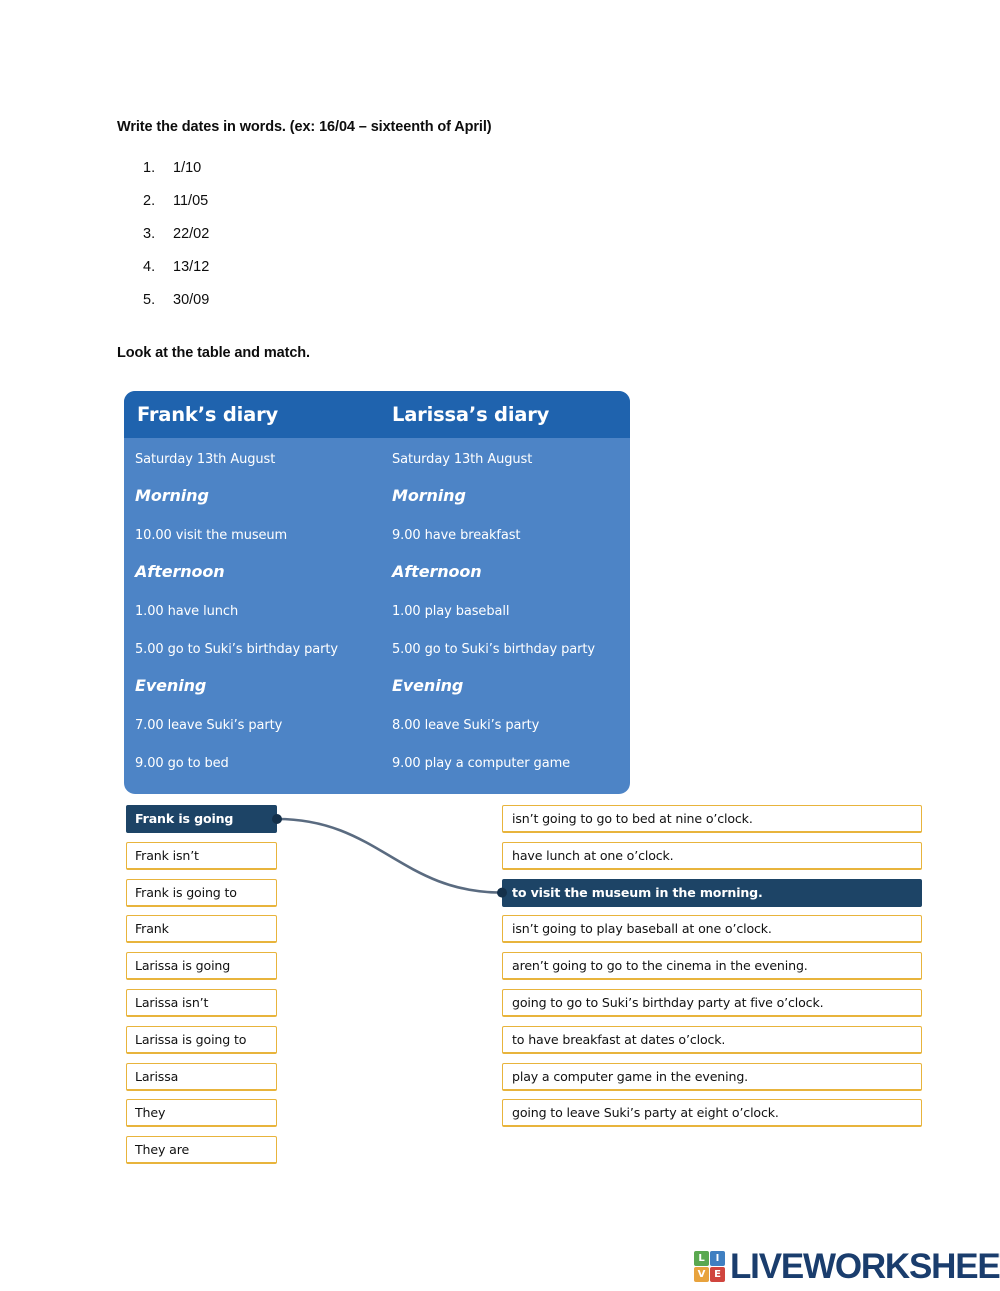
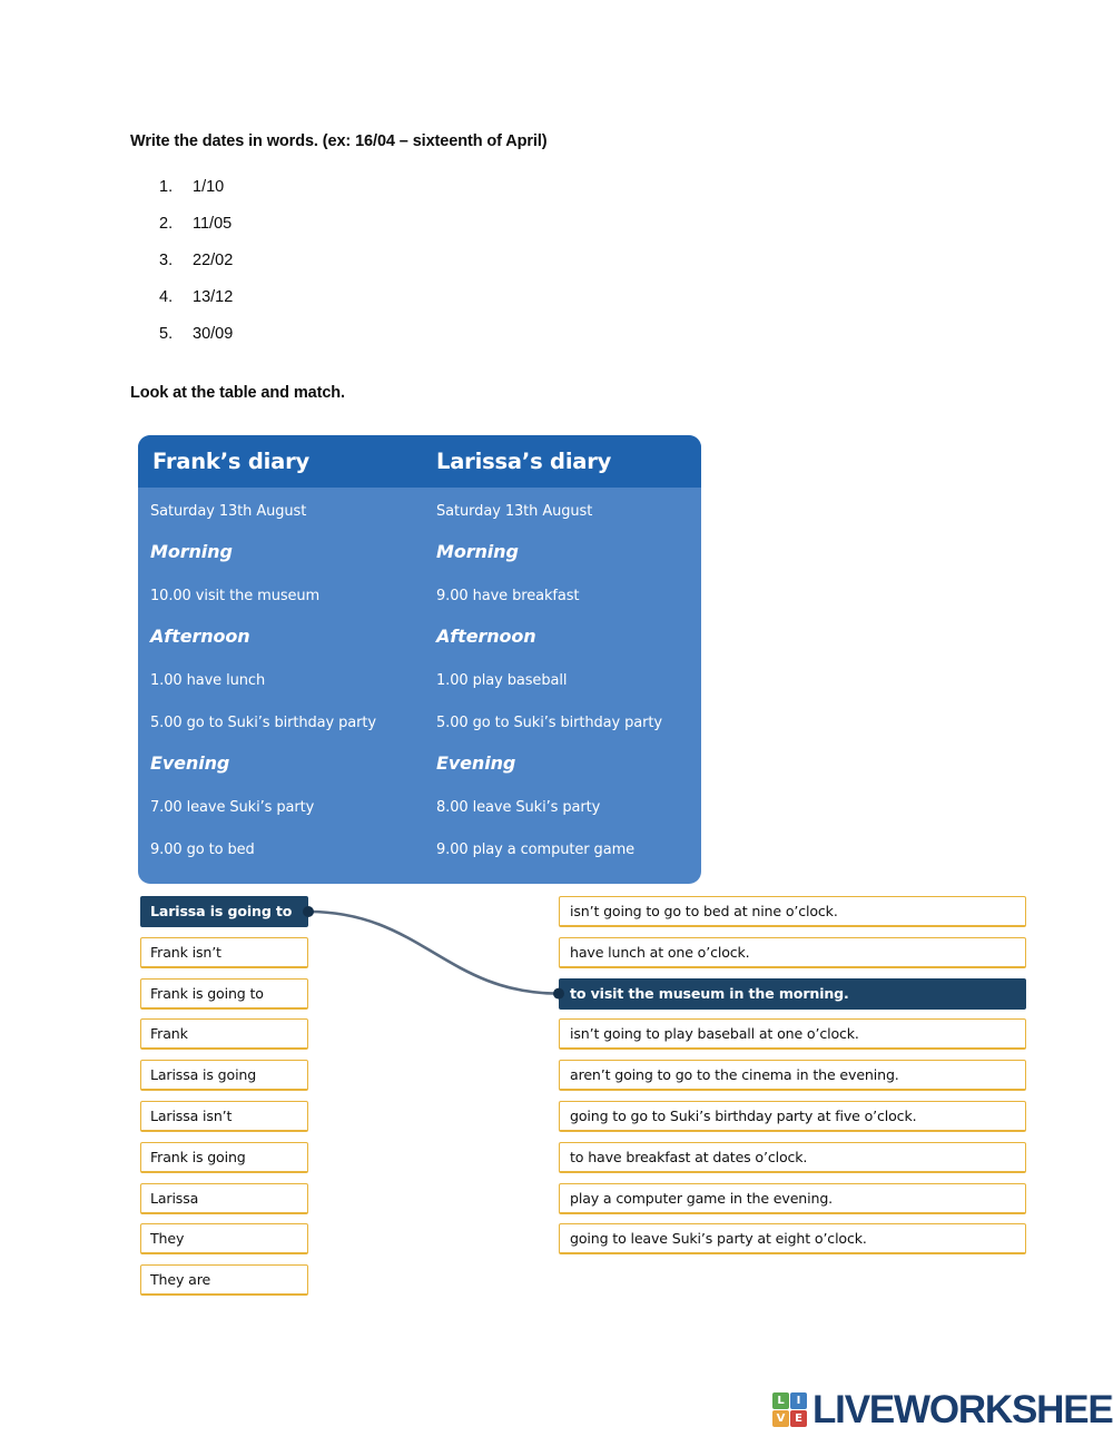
  Write the dates in words. (ex: 16/04 – sixteenth of April)
  1. 1/10
  2. 11/05
  3. 22/02
  4. 13/12
  5. 30/09
  Look at the table and match.
  Frank’s diary
  Larissa’s diary
  Saturday 13th August
  Saturday 13th August
  Morning
  Morning
  10.00 visit the museum
  9.00 have breakfast
  Afternoon
  Afternoon
  1.00 have lunch
  1.00 play baseball
  5.00 go to Suki’s birthday party
  5.00 go to Suki’s birthday party
  Evening
  Evening
  7.00 leave Suki’s party
  8.00 leave Suki’s party
  9.00 go to bed
  9.00 play a computer game
- Frank is going
+ Larissa is going to
  Frank isn’t
  Frank is going to
  Frank
  Larissa is going
  Larissa isn’t
- Larissa is going to
+ Frank is going
  Larissa
  They
  They are
  isn’t going to go to bed at nine o’clock.
  have lunch at one o’clock.
  to visit the museum in the morning.
  isn’t going to play baseball at one o’clock.
  aren’t going to go to the cinema in the evening.
  going to go to Suki’s birthday party at five o’clock.
  to have breakfast at dates o’clock.
  play a computer game in the evening.
  going to leave Suki’s party at eight o’clock.
  L
  I
  V
  E
  LIVEWORKSHEE
